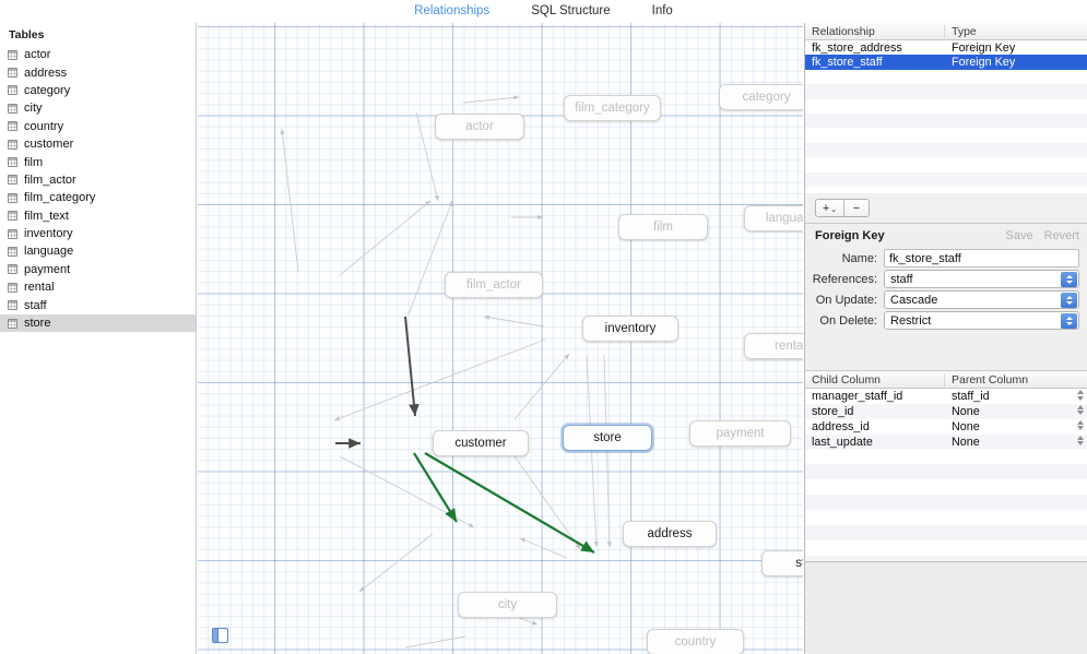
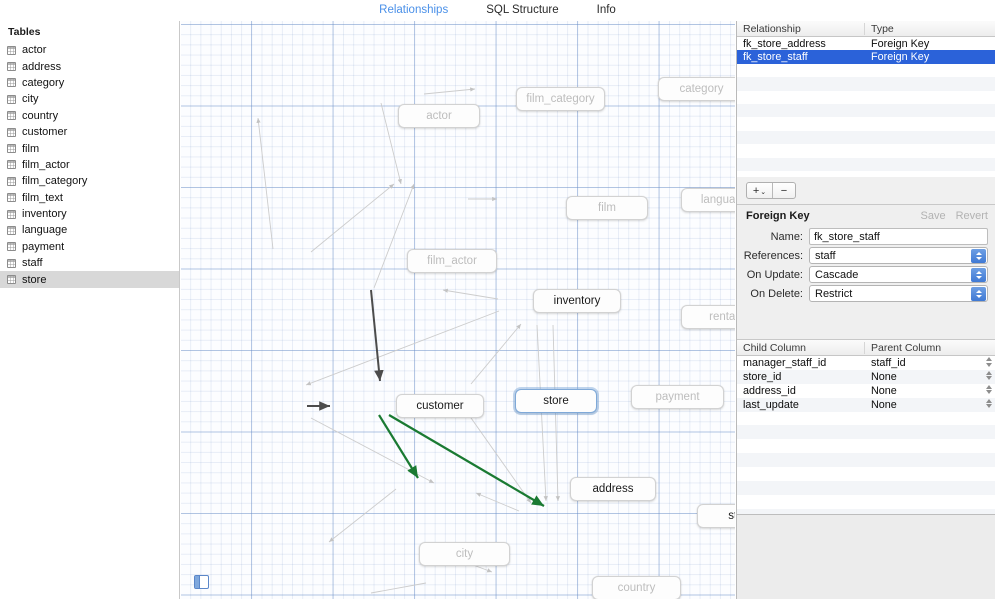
  Relationships
  SQL Structure
  Info
  Tables
  actor
  address
  category
  city
  country
  customer
  film
  film_actor
  film_category
  film_text
  inventory
  language
  payment
- rental
  staff
  store
  actor
  film_category
  category
  film
  langua
  film_actor
  inventory
  renta
  customer
  store
  payment
  address
  city
  country
  Relationship
  Type
  fk_store_address
  Foreign Key
  fk_store_staff
  Foreign Key
  +
  −
  Foreign Key
  Save
  Revert
  Name:
  fk_store_staff
  References:
  staff
  On Update:
  Cascade
  On Delete:
  Restrict
  Child Column
  Parent Column
  manager_staff_id
  staff_id
  store_id
  None
  address_id
  None
  last_update
  None
